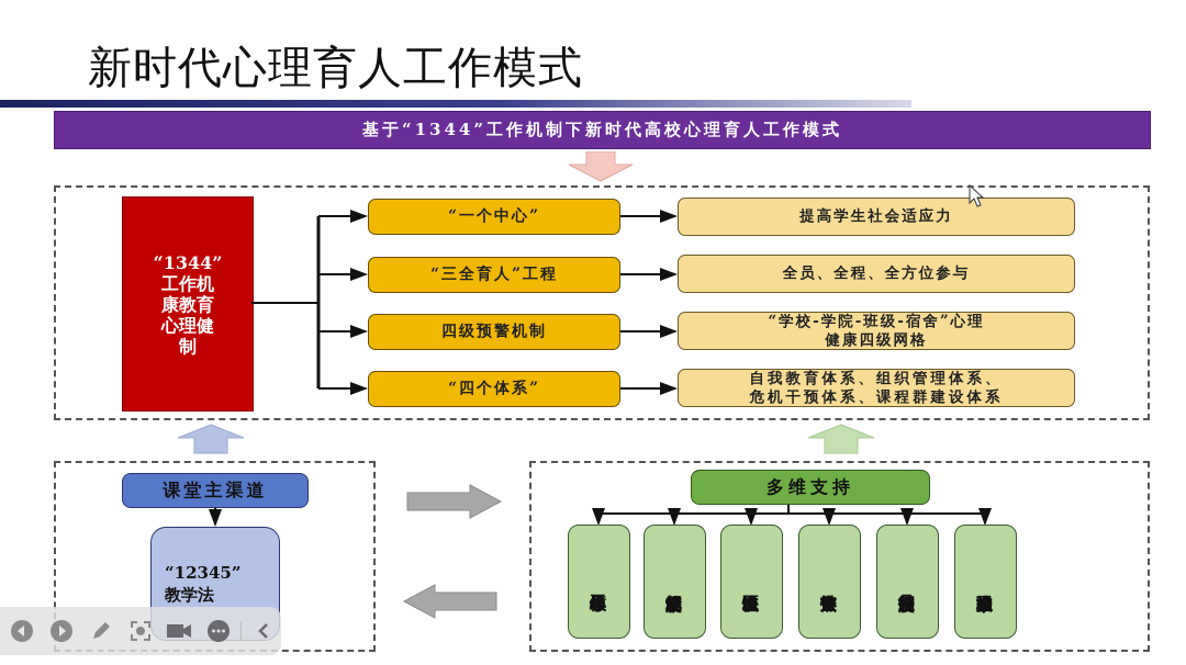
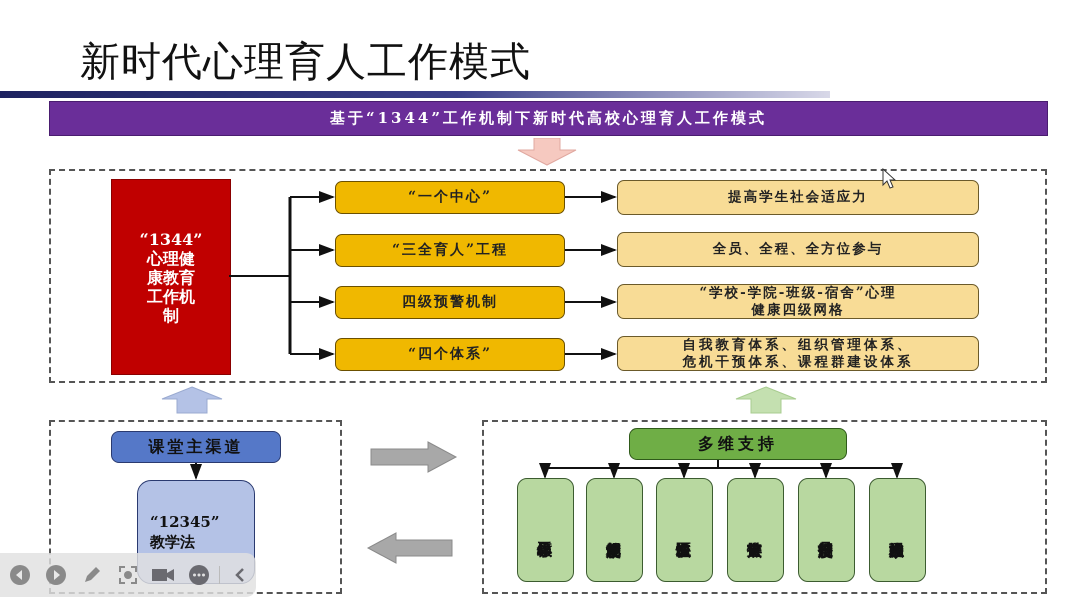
  新时代心理育人工作模式
  基于“1344”工作机制下新时代高校心理育人工作模式
  “1344”
- 工作机
+ 心理健
  康教育
- 心理健
+ 工作机
  制
  “一个中心”
  “三全育人”工程
  四级预警机制
  “四个体系”
  提高学生社会适应力
  全员、全程、全方位参与
  “学校-学院-班级-宿舍”心理
  健康四级网格
  自我教育体系、组织管理体系、
  危机干预体系、课程群建设体系
  课堂主渠道
  “12345”
  教学法
  多维支持
